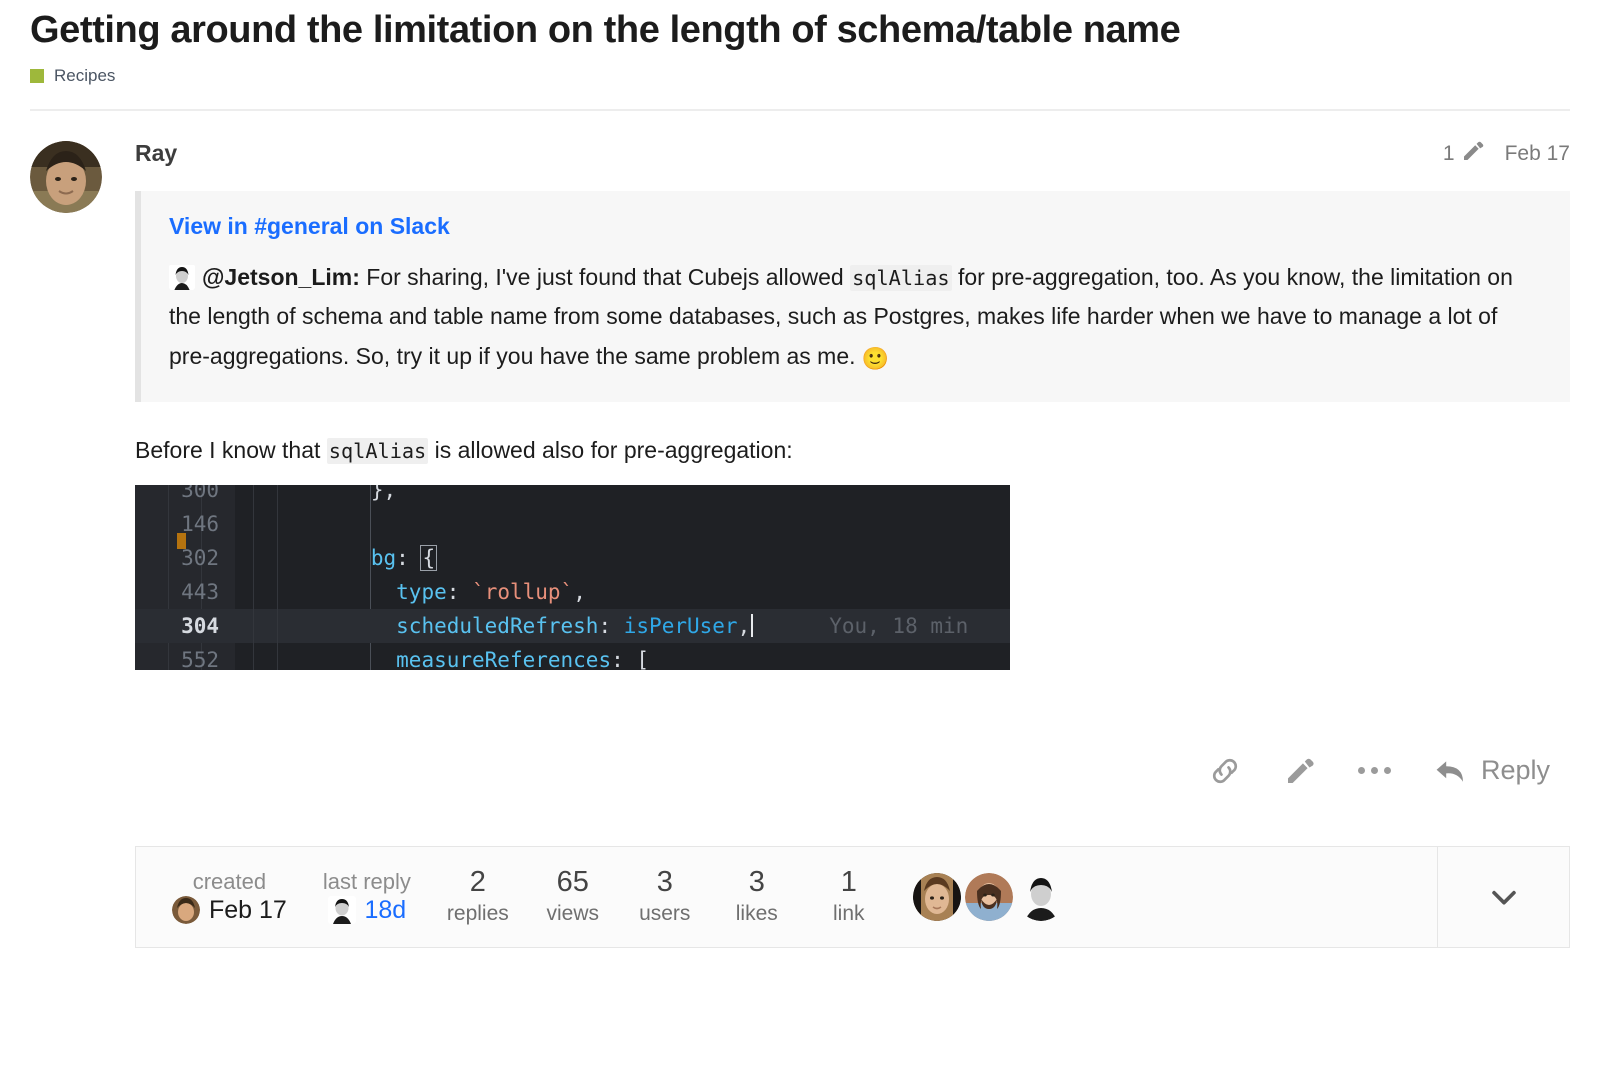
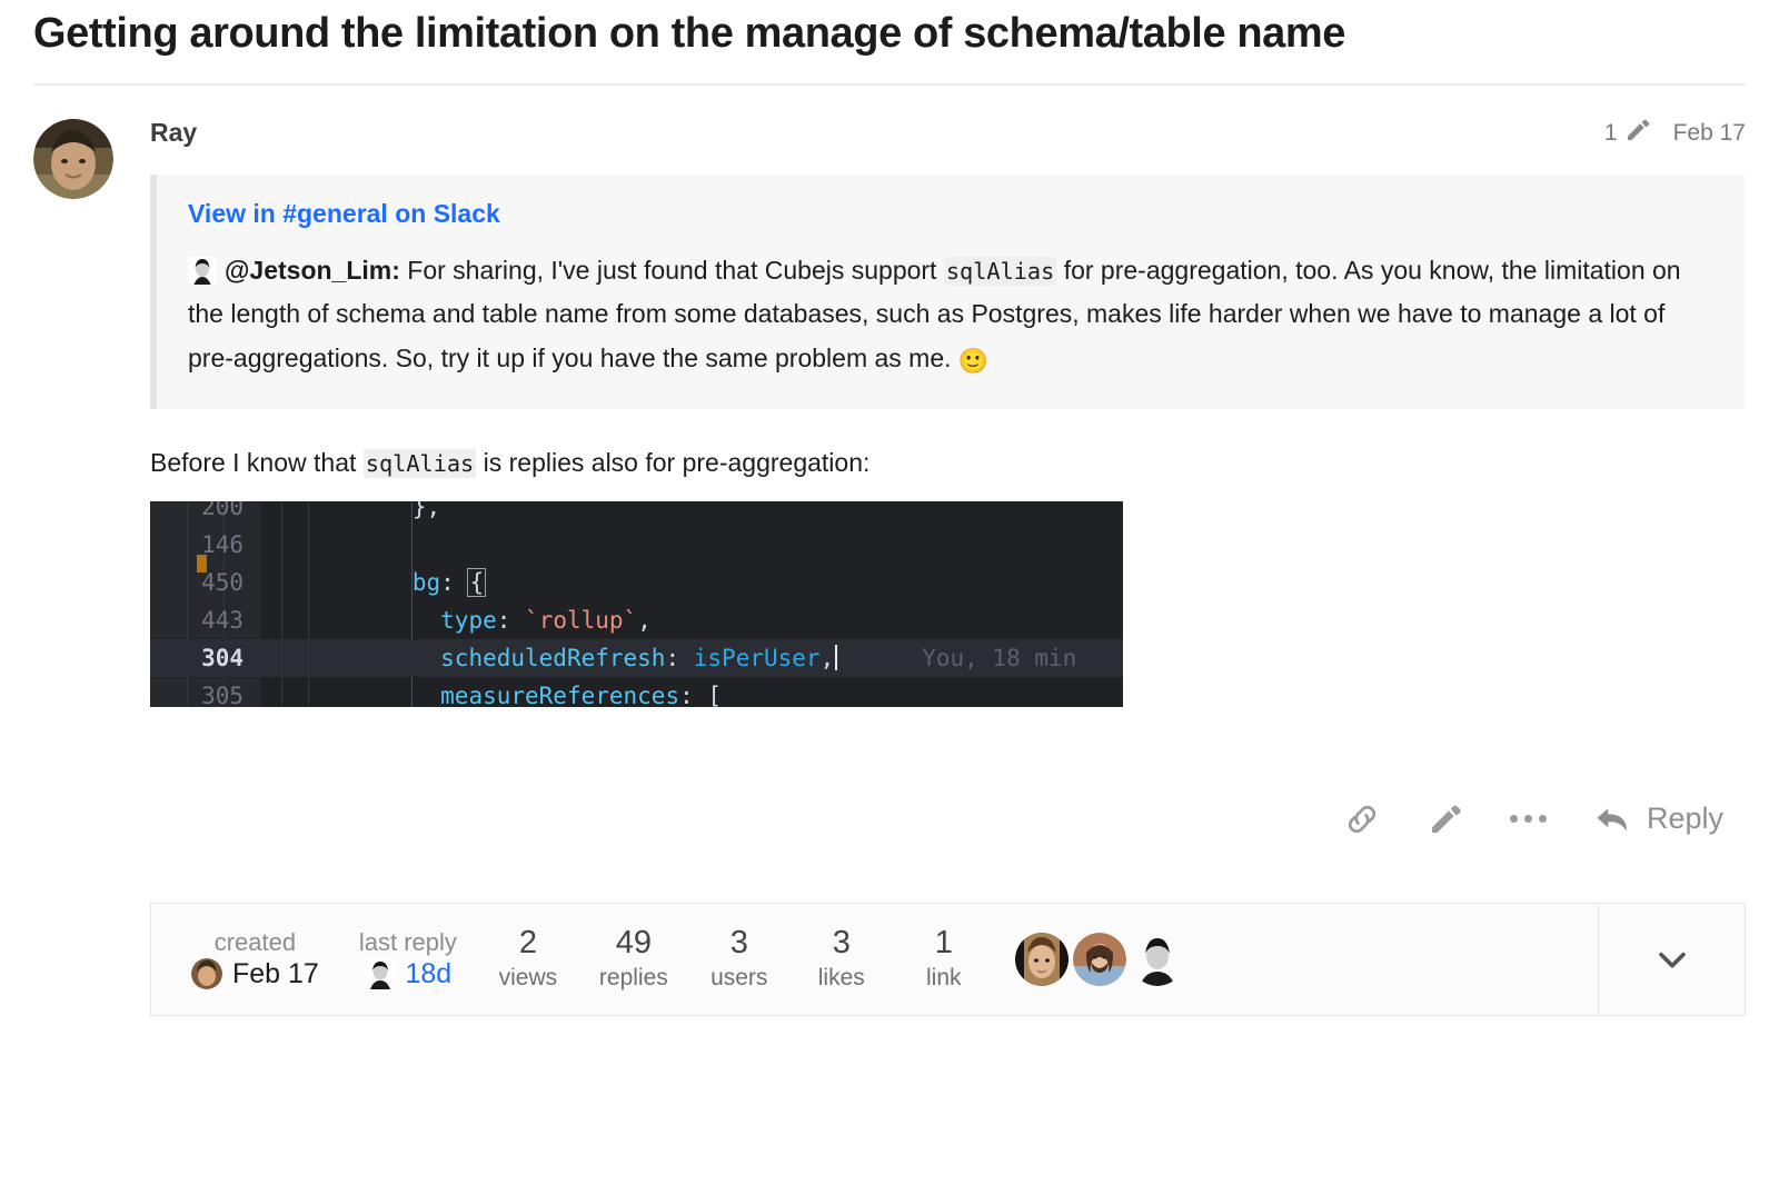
- Getting around the limitation on the length of schema/table name
+ Getting around the limitation on the manage of schema/table name
- Recipes
  Ray
  1
  Feb 17
  View in #general on Slack
- @Jetson_Lim: For sharing, I've just found that Cubejs allowed sqlAlias for pre-aggregation, too. As you know, the limitation on the length of schema and table name from some databases, such as Postgres, makes life harder when we have to manage a lot of pre-aggregations. So, try it up if you have the same problem as me. 🙂
+ @Jetson_Lim: For sharing, I've just found that Cubejs support sqlAlias for pre-aggregation, too. As you know, the limitation on the length of schema and table name from some databases, such as Postgres, makes life harder when we have to manage a lot of pre-aggregations. So, try it up if you have the same problem as me. 🙂
- Before I know that sqlAlias is allowed also for pre-aggregation:
+ Before I know that sqlAlias is replies also for pre-aggregation:
- 300
+ 200
  },
  146
- 302
+ 450
  bg: {
  443
  type: `rollup`,
  304
  scheduledRefresh: isPerUser,
  You, 18 min
- 552
+ 305
  measureReferences: [
  Reply
  created
  Feb 17
  last reply
  18d
  2
- replies
+ views
- 65
+ 49
- views
+ replies
  3
  users
  3
  likes
  1
  link
